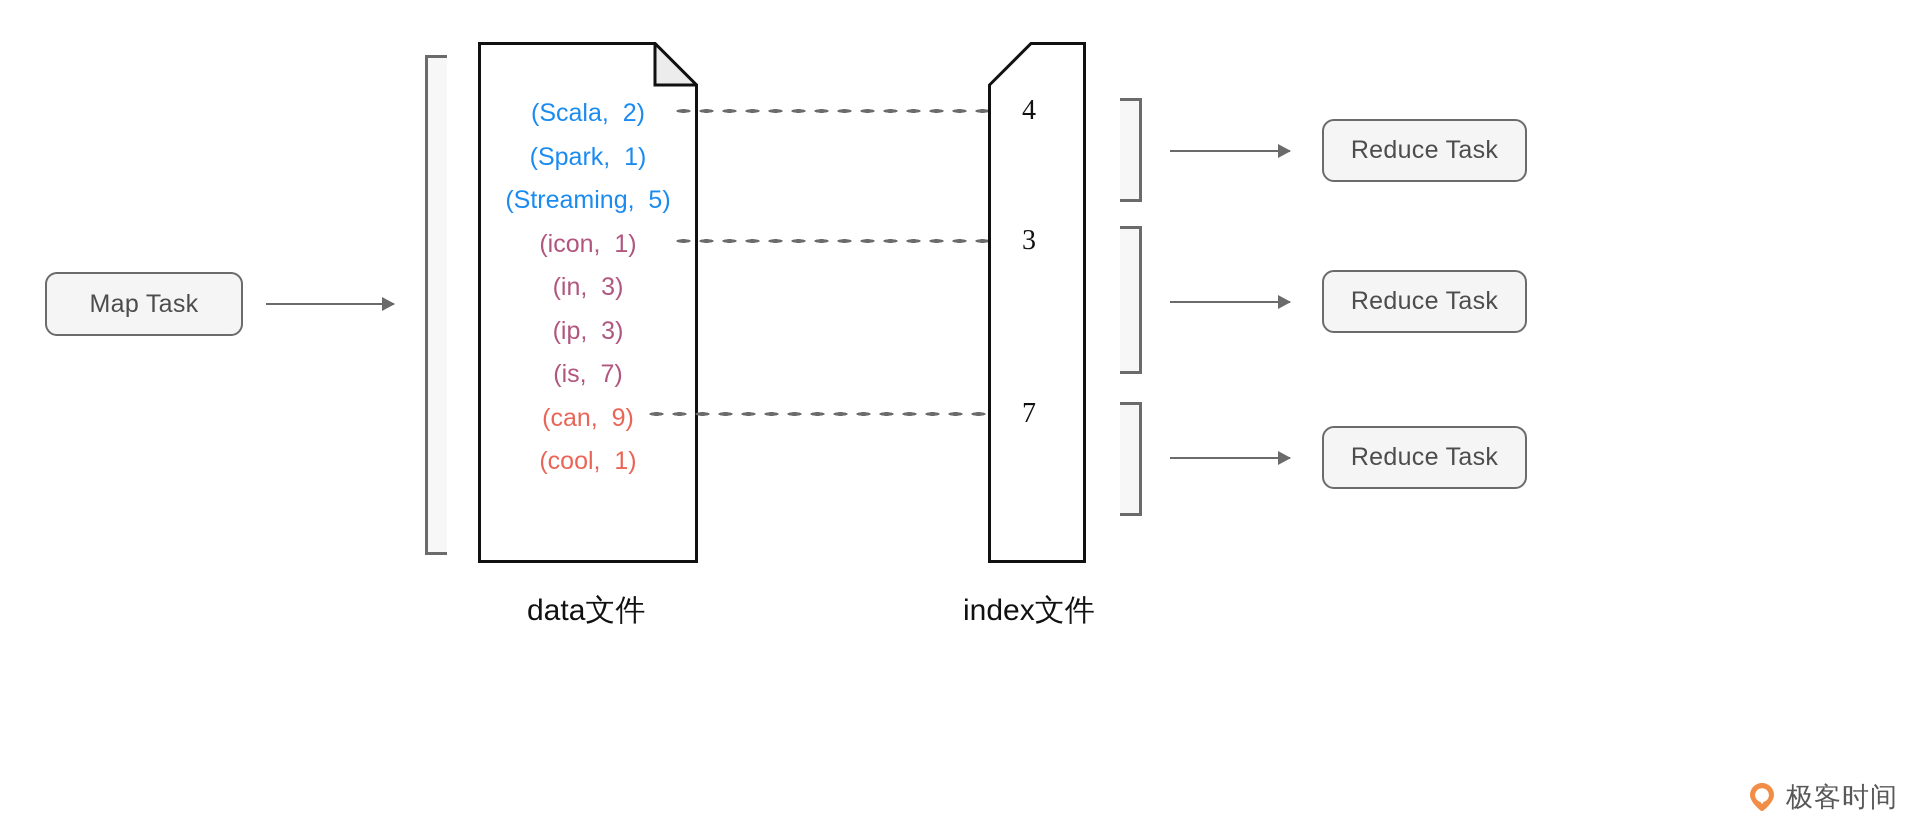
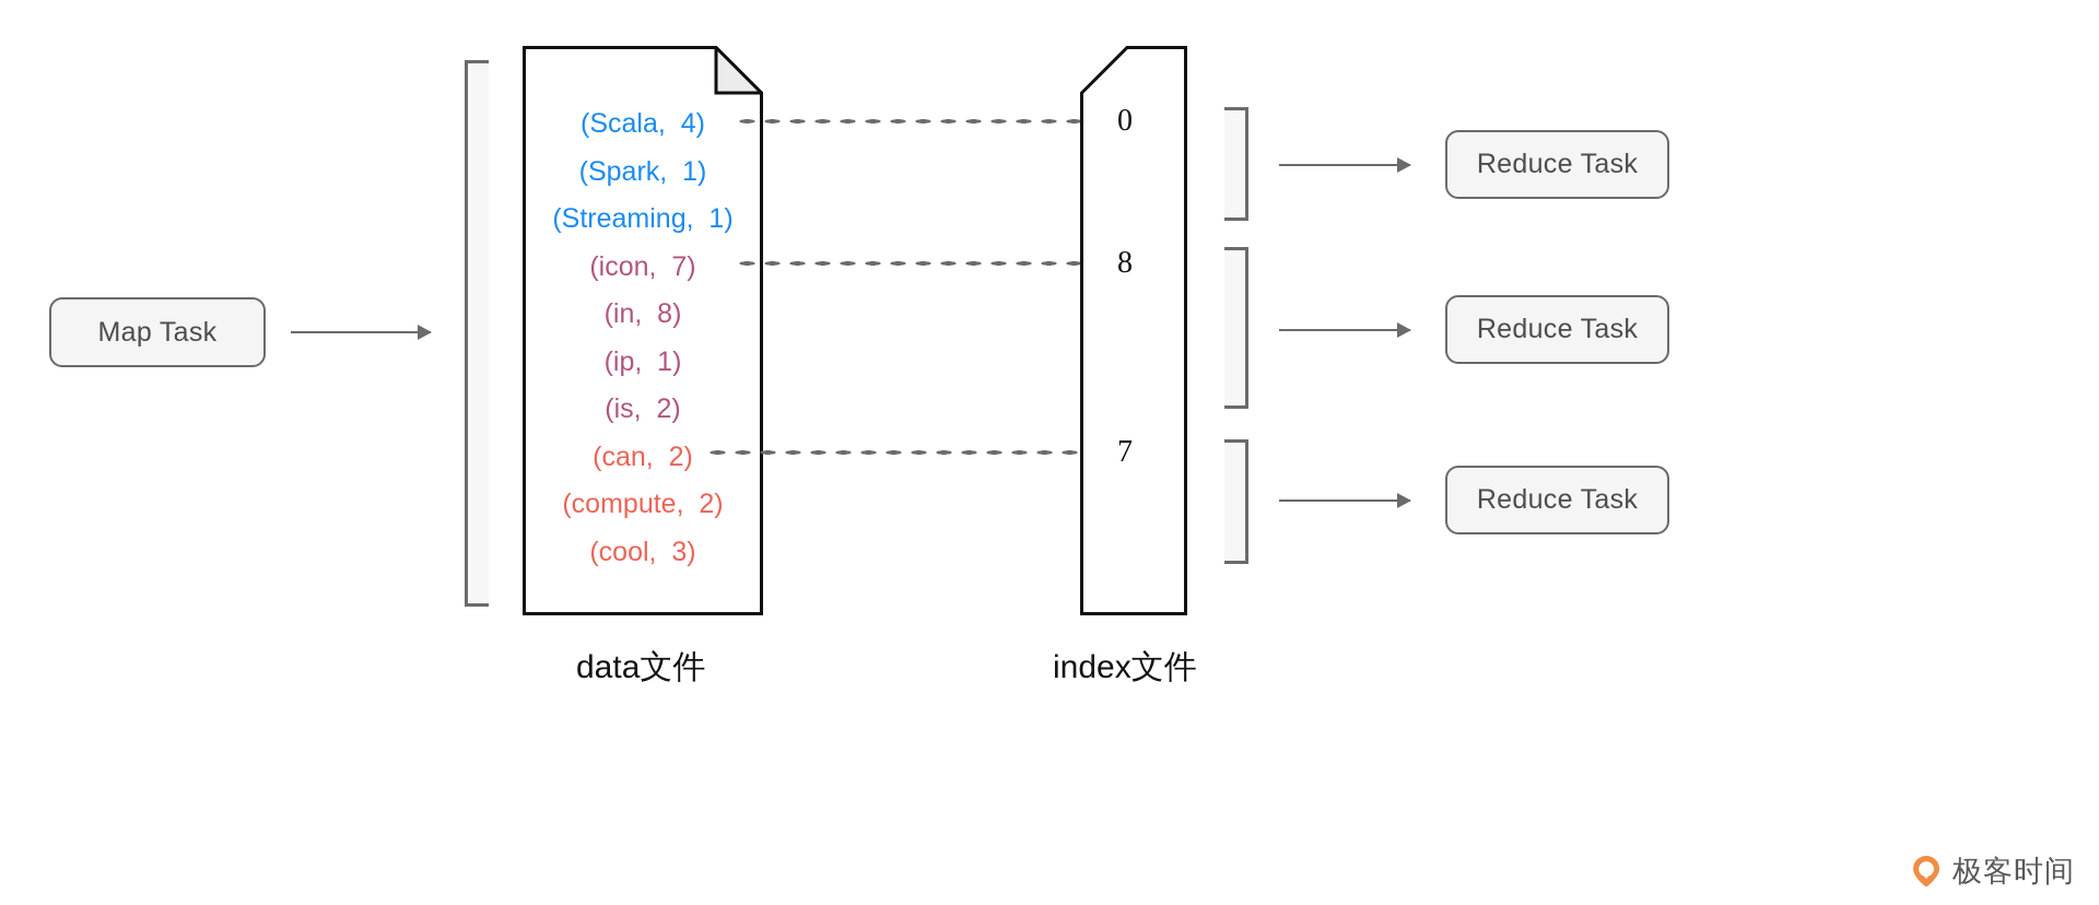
  Map Task
- (Scala, 2)
+ (Scala, 4)
  (Spark, 1)
- (Streaming, 5)
+ (Streaming, 1)
- (icon, 1)
+ (icon, 7)
- (in, 3)
+ (in, 8)
- (ip, 3)
+ (ip, 1)
- (is, 7)
+ (is, 2)
- (can, 9)
+ (can, 2)
+ (compute, 2)
- (cool, 1)
+ (cool, 3)
- 4
+ 0
- 3
+ 8
  7
  Reduce Task
  Reduce Task
  Reduce Task
  data文件
  index文件
  极客时间
